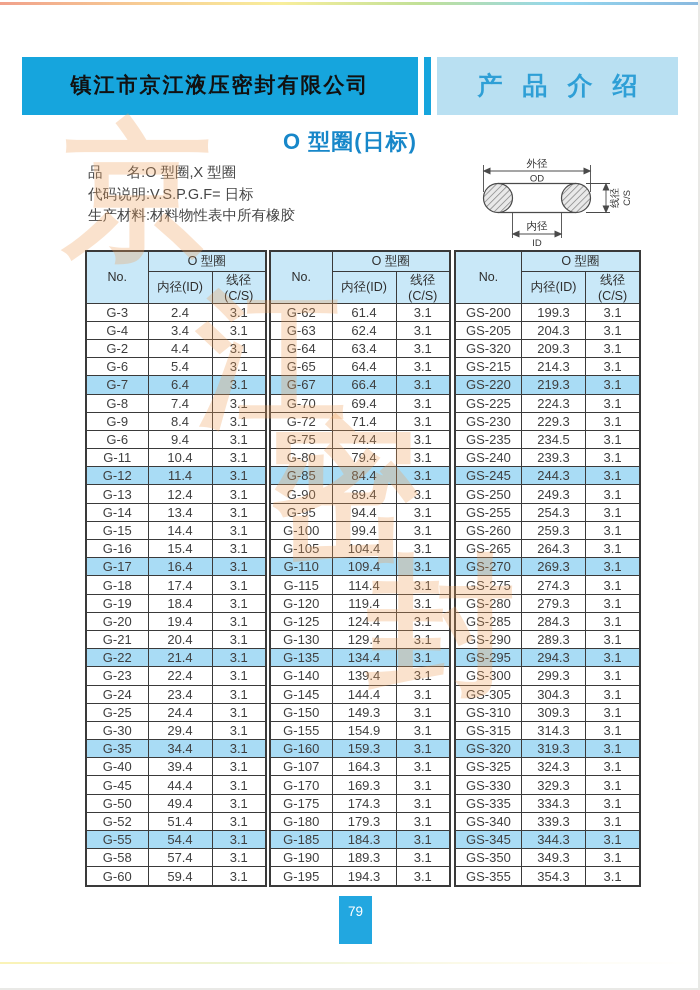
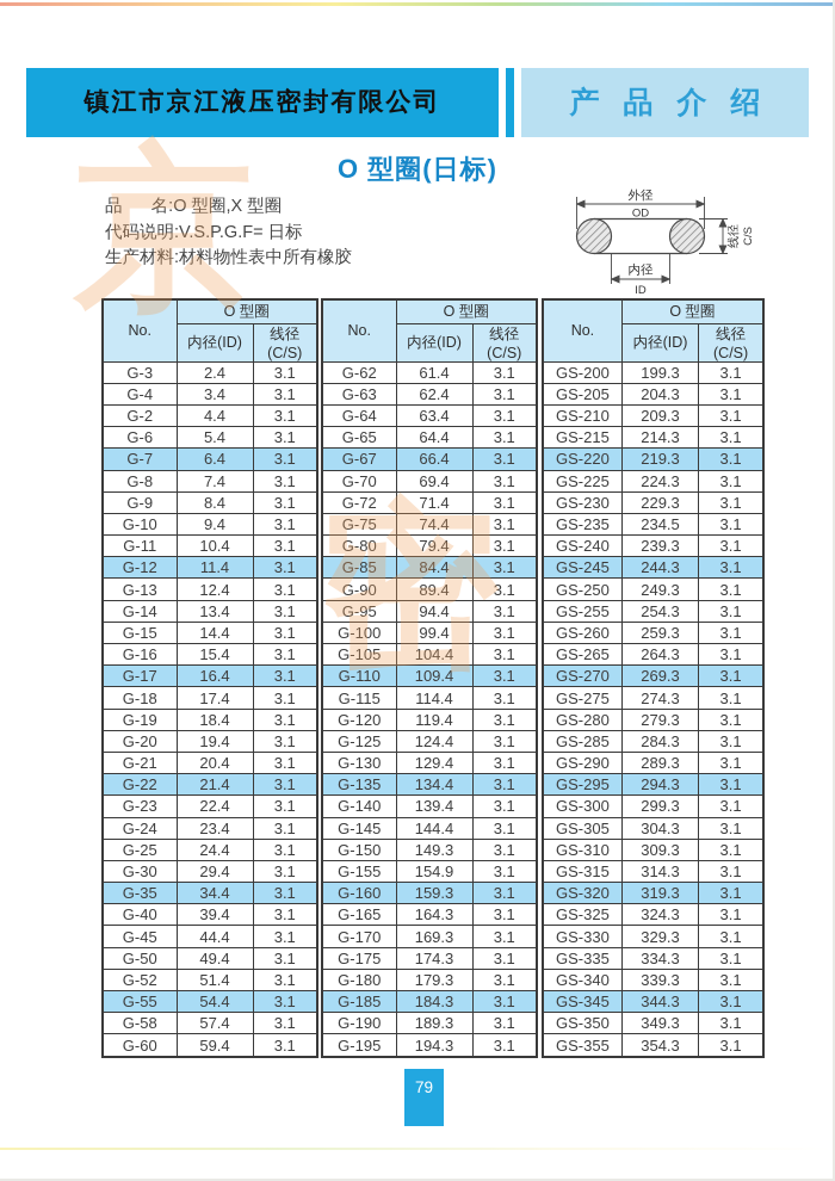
  镇江市京江液压密封有限公司
  产品介绍
  O 型圈(日标)
  品 名:O 型圈,X 型圈
  代码说明:V.S.P.G.F= 日标
  生产材料:材料物性表中所有橡胶
  外径
  OD
  内径
  ID
  No.	O 型圈
  内径(ID)	线径(C/S)
  G-3	2.4	3.1
  G-4	3.4	3.1
  G-2	4.4	3.1
  G-6	5.4	3.1
  G-7	6.4	3.1
  G-8	7.4	3.1
  G-9	8.4	3.1
- G-6	9.4	3.1
+ G-10	9.4	3.1
  G-11	10.4	3.1
  G-12	11.4	3.1
  G-13	12.4	3.1
  G-14	13.4	3.1
  G-15	14.4	3.1
  G-16	15.4	3.1
  G-17	16.4	3.1
  G-18	17.4	3.1
  G-19	18.4	3.1
  G-20	19.4	3.1
  G-21	20.4	3.1
  G-22	21.4	3.1
  G-23	22.4	3.1
  G-24	23.4	3.1
  G-25	24.4	3.1
  G-30	29.4	3.1
  G-35	34.4	3.1
  G-40	39.4	3.1
  G-45	44.4	3.1
  G-50	49.4	3.1
  G-52	51.4	3.1
  G-55	54.4	3.1
  G-58	57.4	3.1
  G-60	59.4	3.1
  No.	O 型圈
  内径(ID)	线径(C/S)
  G-62	61.4	3.1
  G-63	62.4	3.1
  G-64	63.4	3.1
  G-65	64.4	3.1
  G-67	66.4	3.1
  G-70	69.4	3.1
  G-72	71.4	3.1
  G-75	74.4	3.1
  G-80	79.4	3.1
  G-85	84.4	3.1
  G-90	89.4	3.1
  G-95	94.4	3.1
  G-100	99.4	3.1
  G-105	104.4	3.1
  G-110	109.4	3.1
  G-115	114.4	3.1
  G-120	119.4	3.1
  G-125	124.4	3.1
  G-130	129.4	3.1
  G-135	134.4	3.1
  G-140	139.4	3.1
  G-145	144.4	3.1
  G-150	149.3	3.1
  G-155	154.9	3.1
  G-160	159.3	3.1
- G-107	164.3	3.1
+ G-165	164.3	3.1
  G-170	169.3	3.1
  G-175	174.3	3.1
  G-180	179.3	3.1
  G-185	184.3	3.1
  G-190	189.3	3.1
  G-195	194.3	3.1
  No.	O 型圈
  内径(ID)	线径(C/S)
  GS-200	199.3	3.1
  GS-205	204.3	3.1
- GS-320	209.3	3.1
+ GS-210	209.3	3.1
  GS-215	214.3	3.1
  GS-220	219.3	3.1
  GS-225	224.3	3.1
  GS-230	229.3	3.1
  GS-235	234.5	3.1
  GS-240	239.3	3.1
  GS-245	244.3	3.1
  GS-250	249.3	3.1
  GS-255	254.3	3.1
  GS-260	259.3	3.1
  GS-265	264.3	3.1
  GS-270	269.3	3.1
  GS-275	274.3	3.1
  GS-280	279.3	3.1
  GS-285	284.3	3.1
  GS-290	289.3	3.1
  GS-295	294.3	3.1
  GS-300	299.3	3.1
  GS-305	304.3	3.1
  GS-310	309.3	3.1
  GS-315	314.3	3.1
  GS-320	319.3	3.1
  GS-325	324.3	3.1
  GS-330	329.3	3.1
  GS-335	334.3	3.1
  GS-340	339.3	3.1
  GS-345	344.3	3.1
  GS-350	349.3	3.1
  GS-355	354.3	3.1
  79
  京
- 江
  密
- 封
